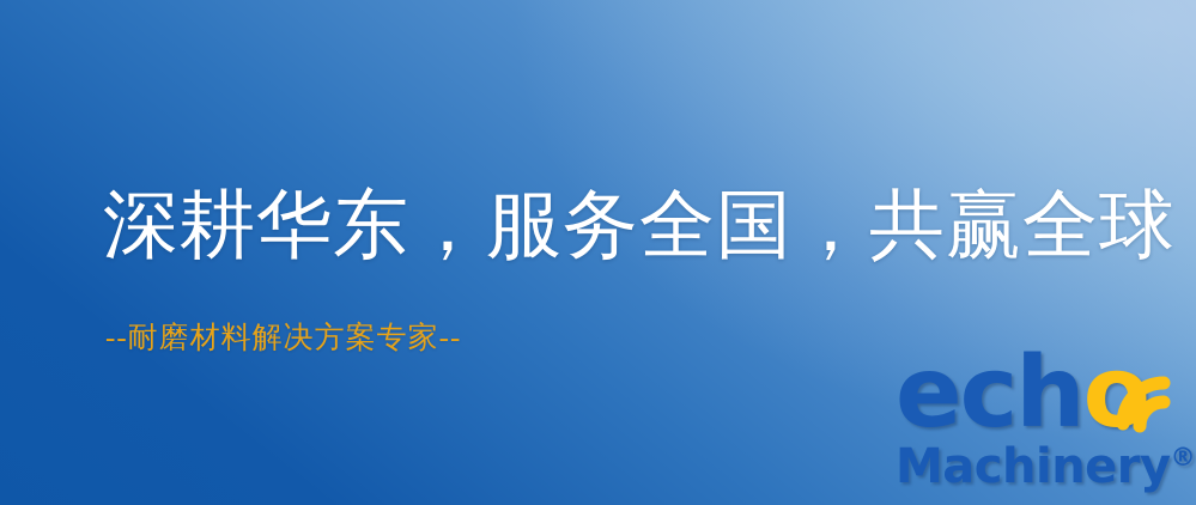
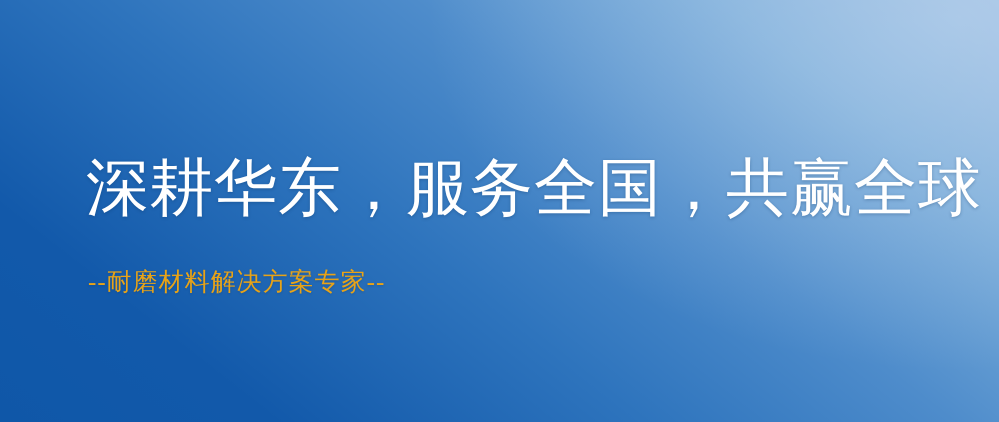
  深耕华东，服务全国，共赢全球
  --耐磨材料解决方案专家--
- echo
- Machinery®
